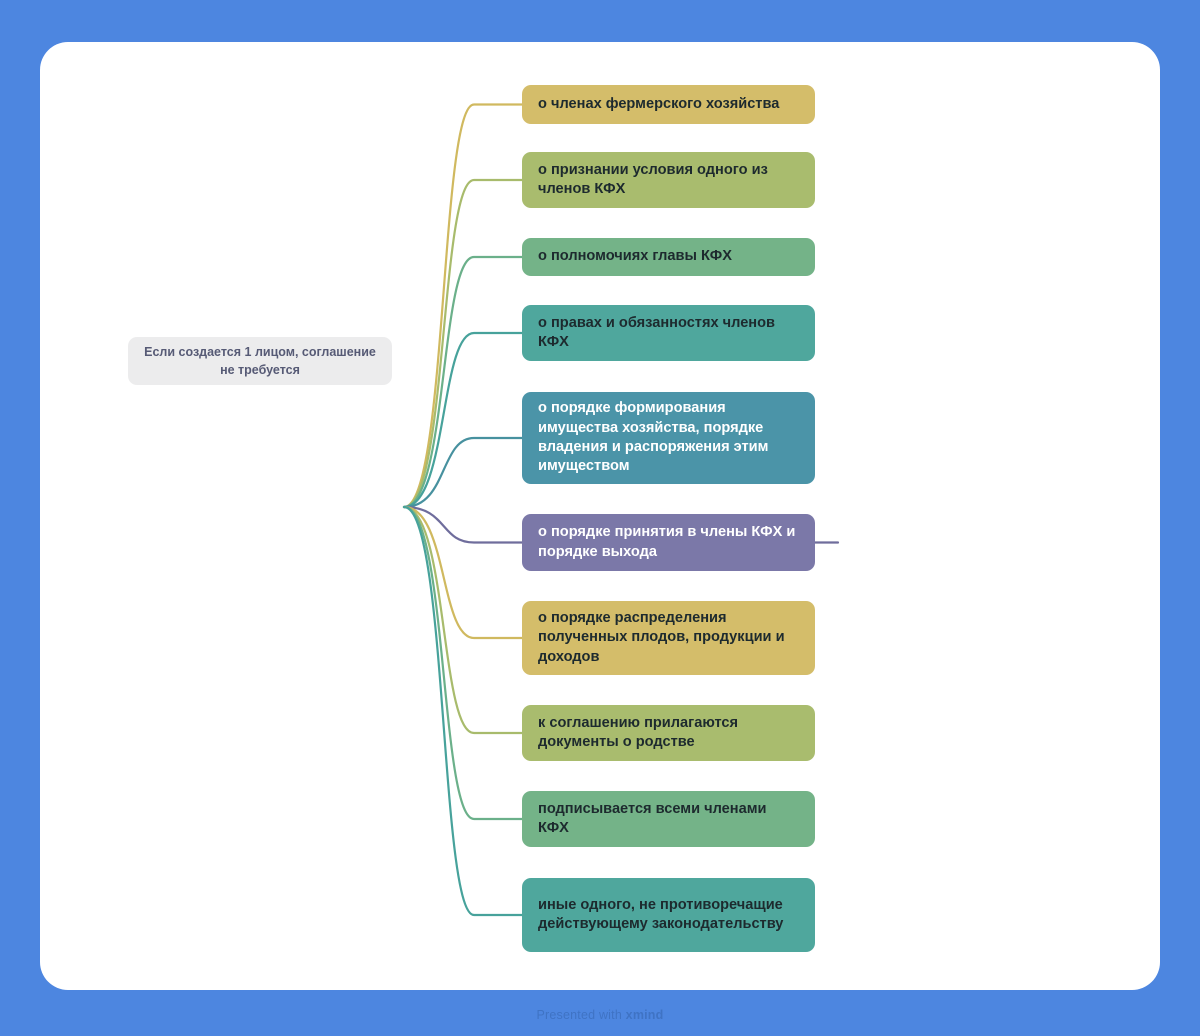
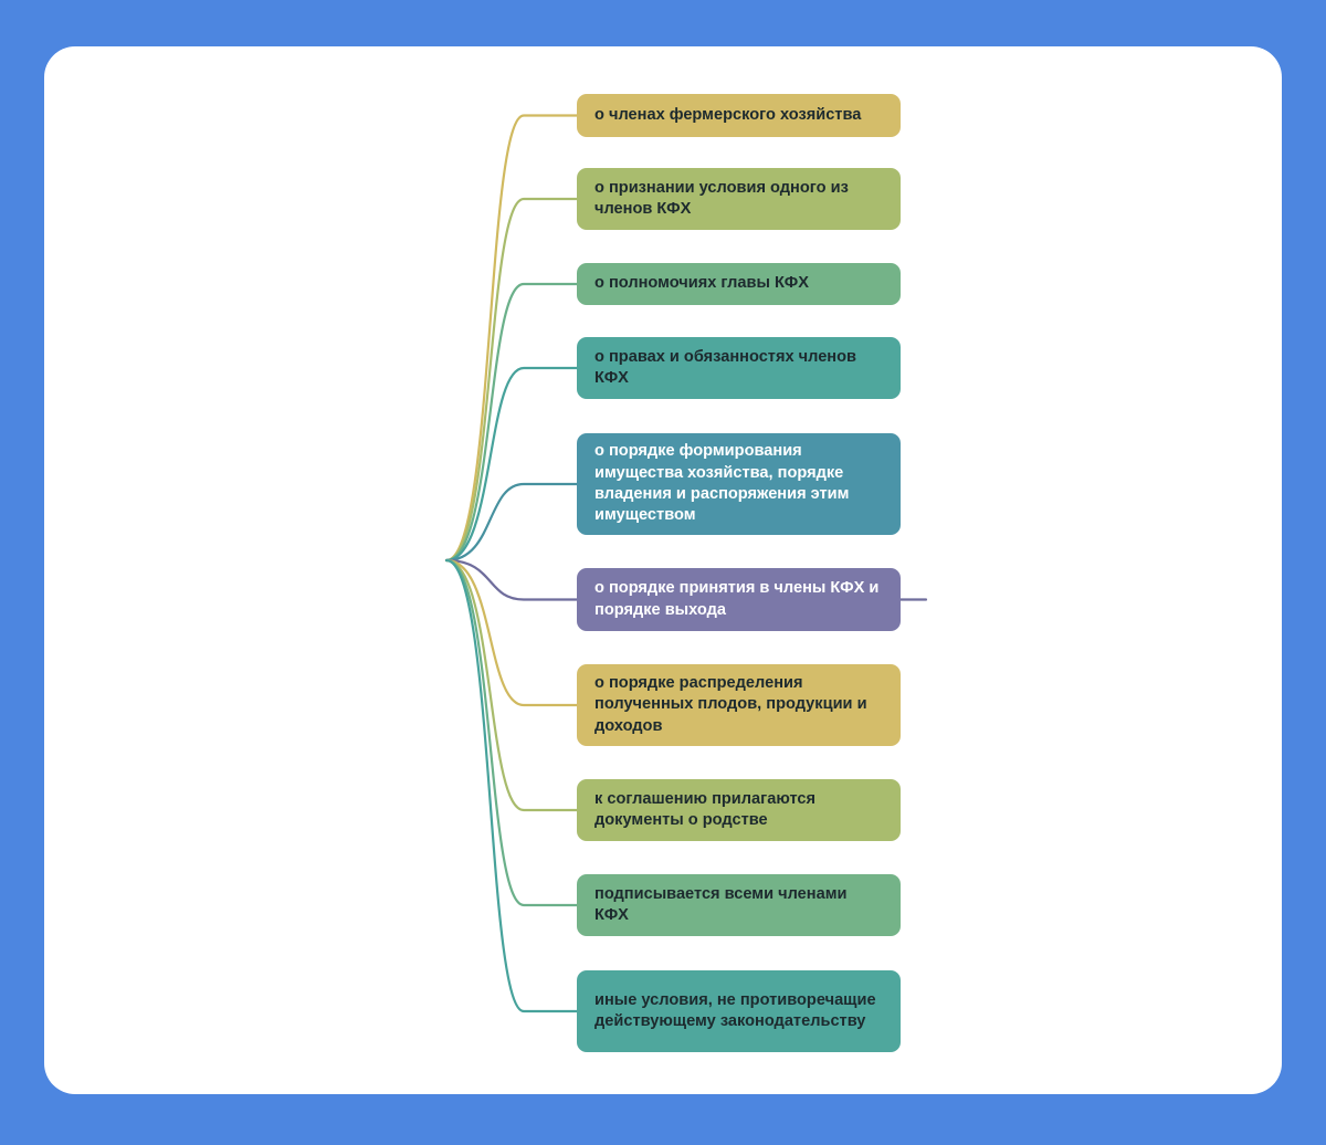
- Если создается 1 лицом, соглашение не требуется
  о членах фермерского хозяйства
  о признании условия одного из членов КФХ
  о полномочиях главы КФХ
  о правах и обязанностях членов КФХ
  о порядке формирования имущества хозяйства, порядке владения и распоряжения этим имуществом
  о порядке принятия в члены КФХ и порядке выхода
  о порядке распределения полученных плодов, продукции и доходов
  к соглашению прилагаются документы о родстве
  подписывается всеми членами КФХ
- иные одного, не противоречащие действующему законодательству
+ иные условия, не противоречащие действующему законодательству
- Presented with xmind
